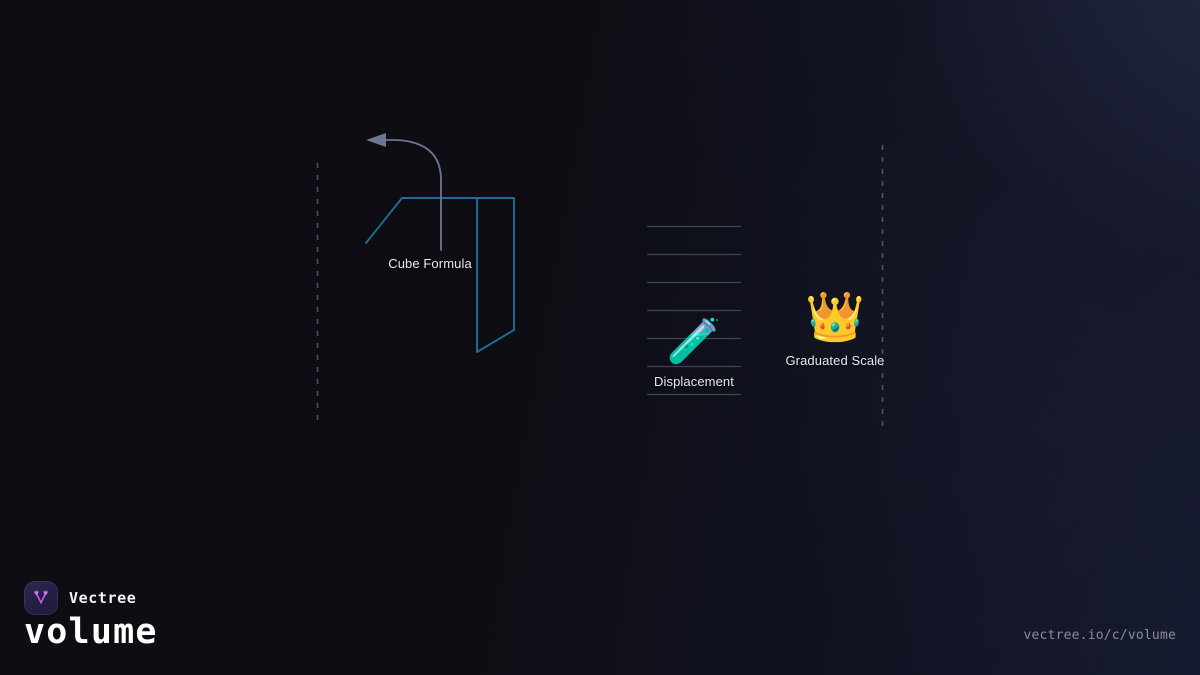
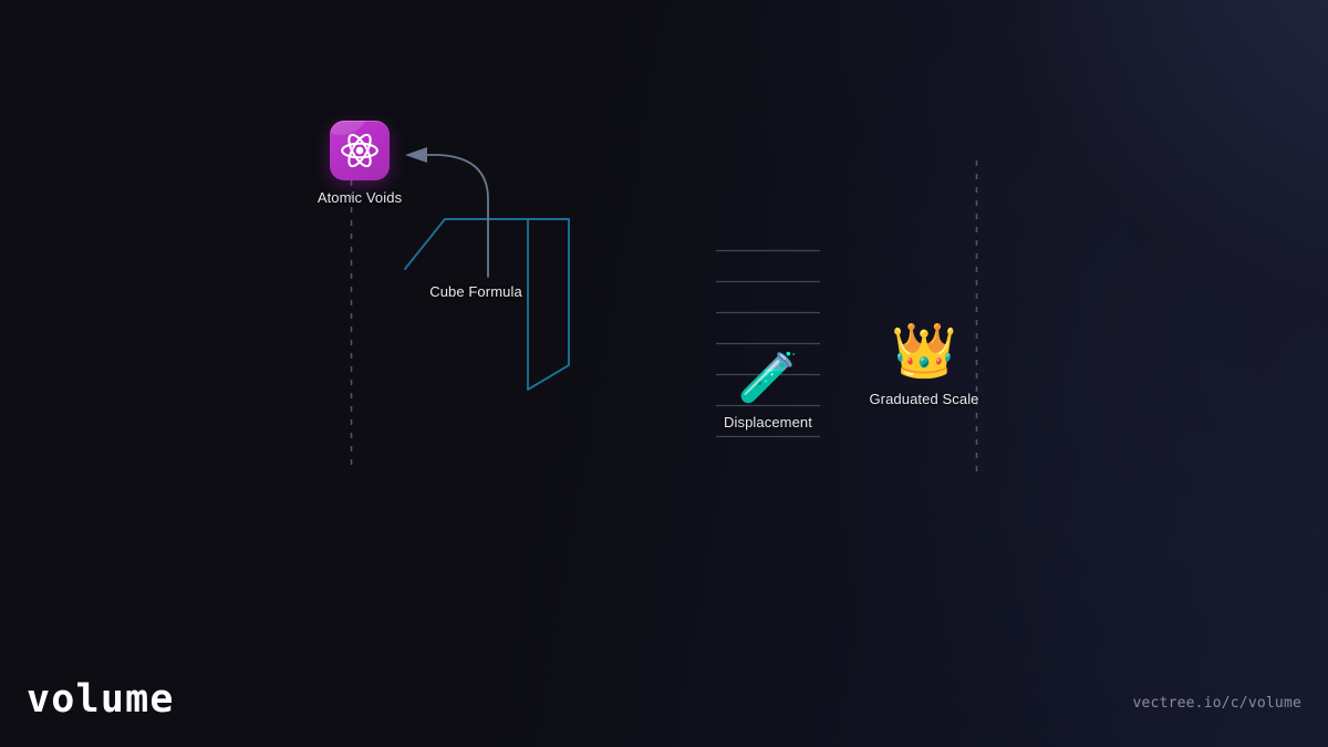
+ Atomic Voids
  Cube Formula
  🧪
  Displacement
  👑
  Graduated Scale
- Vectree
  volume
  vectree.io/c/volume
